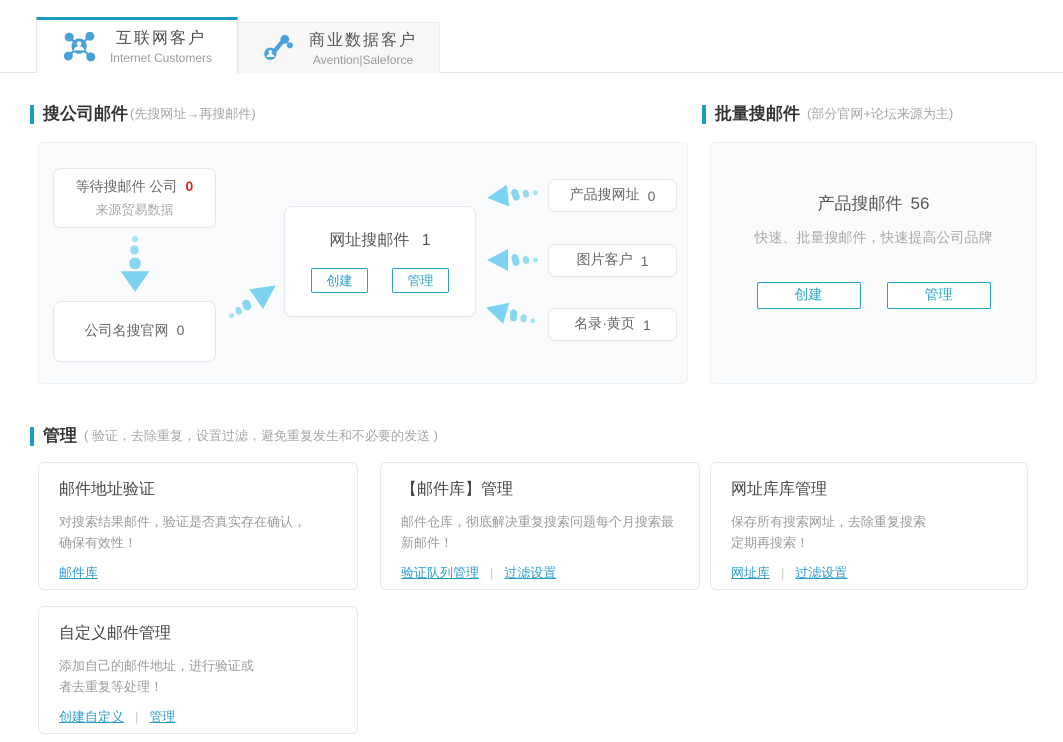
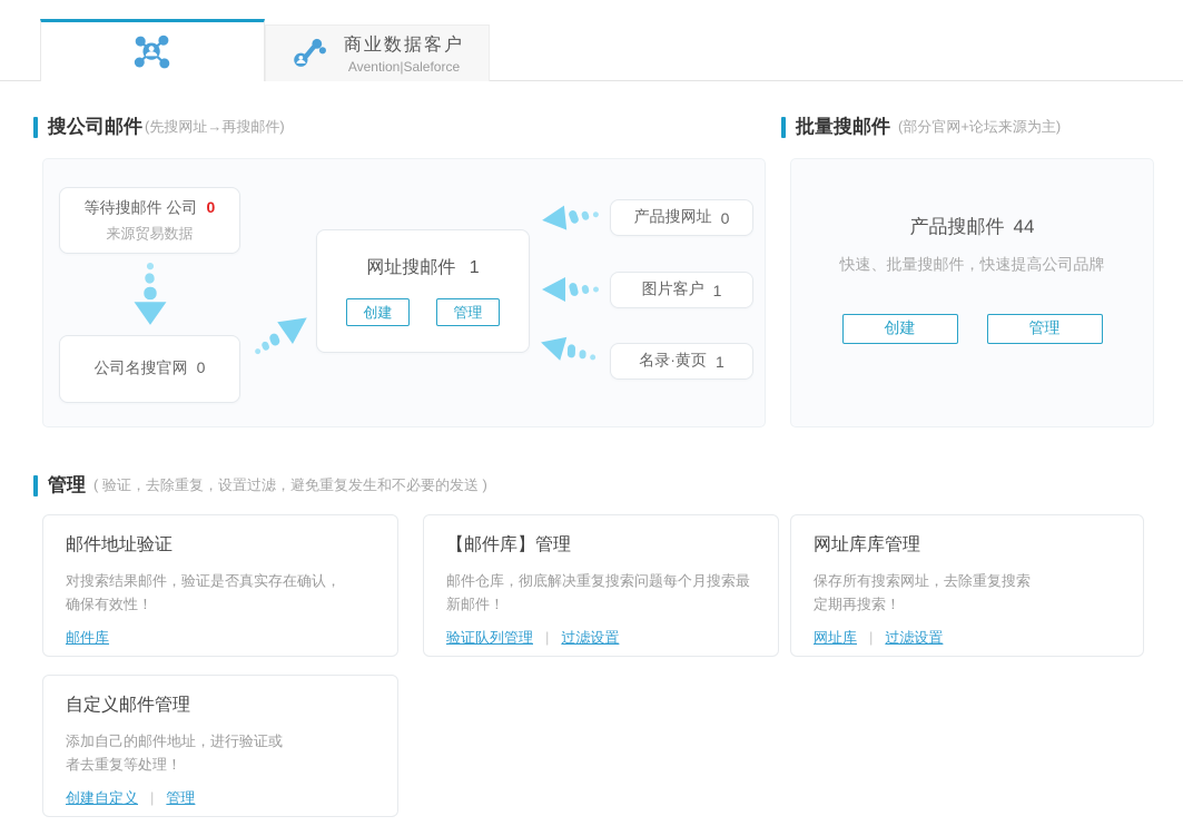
- 互联网客户
- Internet Customers
  商业数据客户
  Avention|Saleforce
  搜公司邮件
  (先搜网址→再搜邮件)
  等待搜邮件 公司 0
  来源贸易数据
  公司名搜官网 0
  网址搜邮件 1
  创建
  管理
  产品搜网址
  0
  图片客户
  1
  名录·黄页
  1
  批量搜邮件
  (部分官网+论坛来源为主)
- 产品搜邮件 56
+ 产品搜邮件 44
  快速、批量搜邮件，快速提高公司品牌
  创建
  管理
  管理
  ( 验证，去除重复，设置过滤，避免重复发生和不必要的发送 )
  邮件地址验证
  对搜索结果邮件，验证是否真实存在确认，
  确保有效性！
  邮件库
  【邮件库】管理
  邮件仓库，彻底解决重复搜索问题每个月搜索最
  新邮件！
  验证队列管理 | 过滤设置
  网址库库管理
  保存所有搜索网址，去除重复搜索
  定期再搜索！
  网址库 | 过滤设置
  自定义邮件管理
  添加自己的邮件地址，进行验证或
  者去重复等处理！
  创建自定义 | 管理
